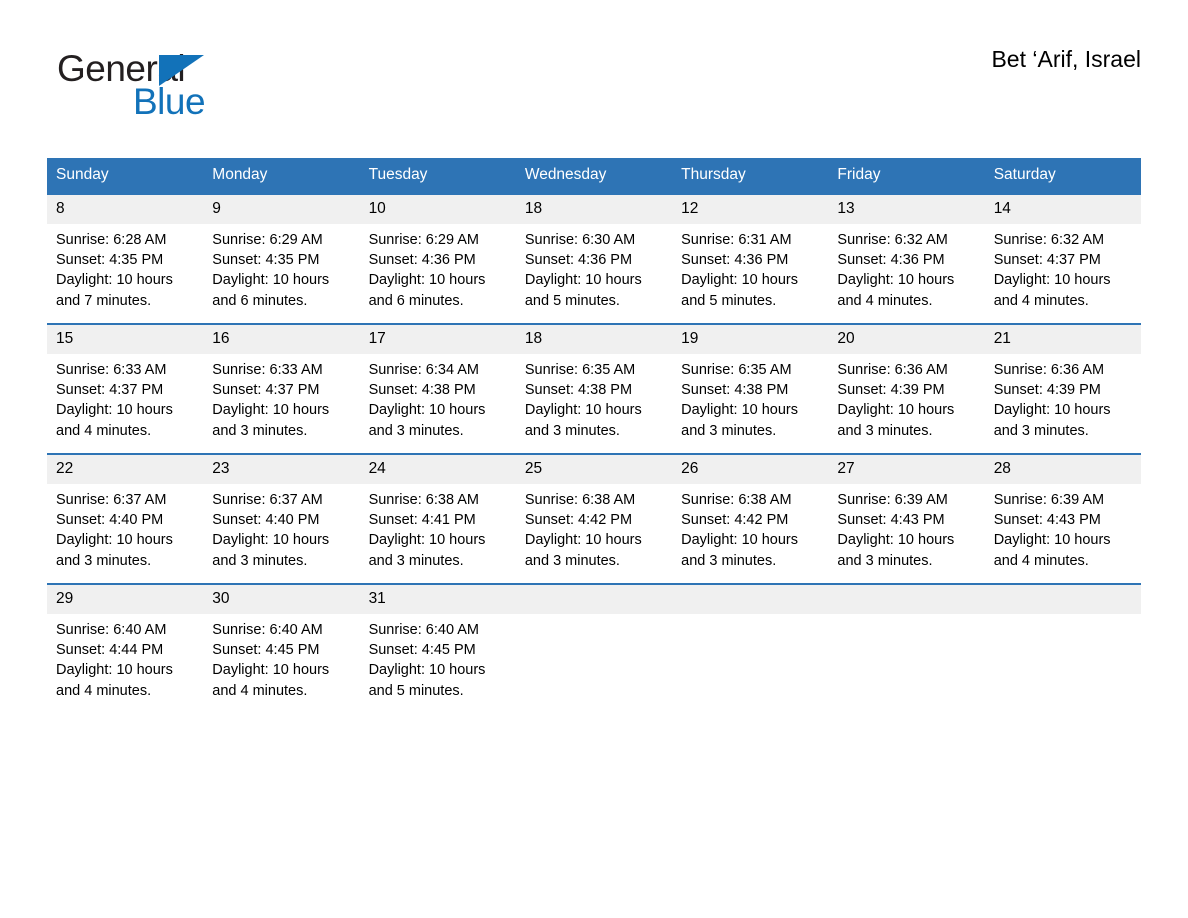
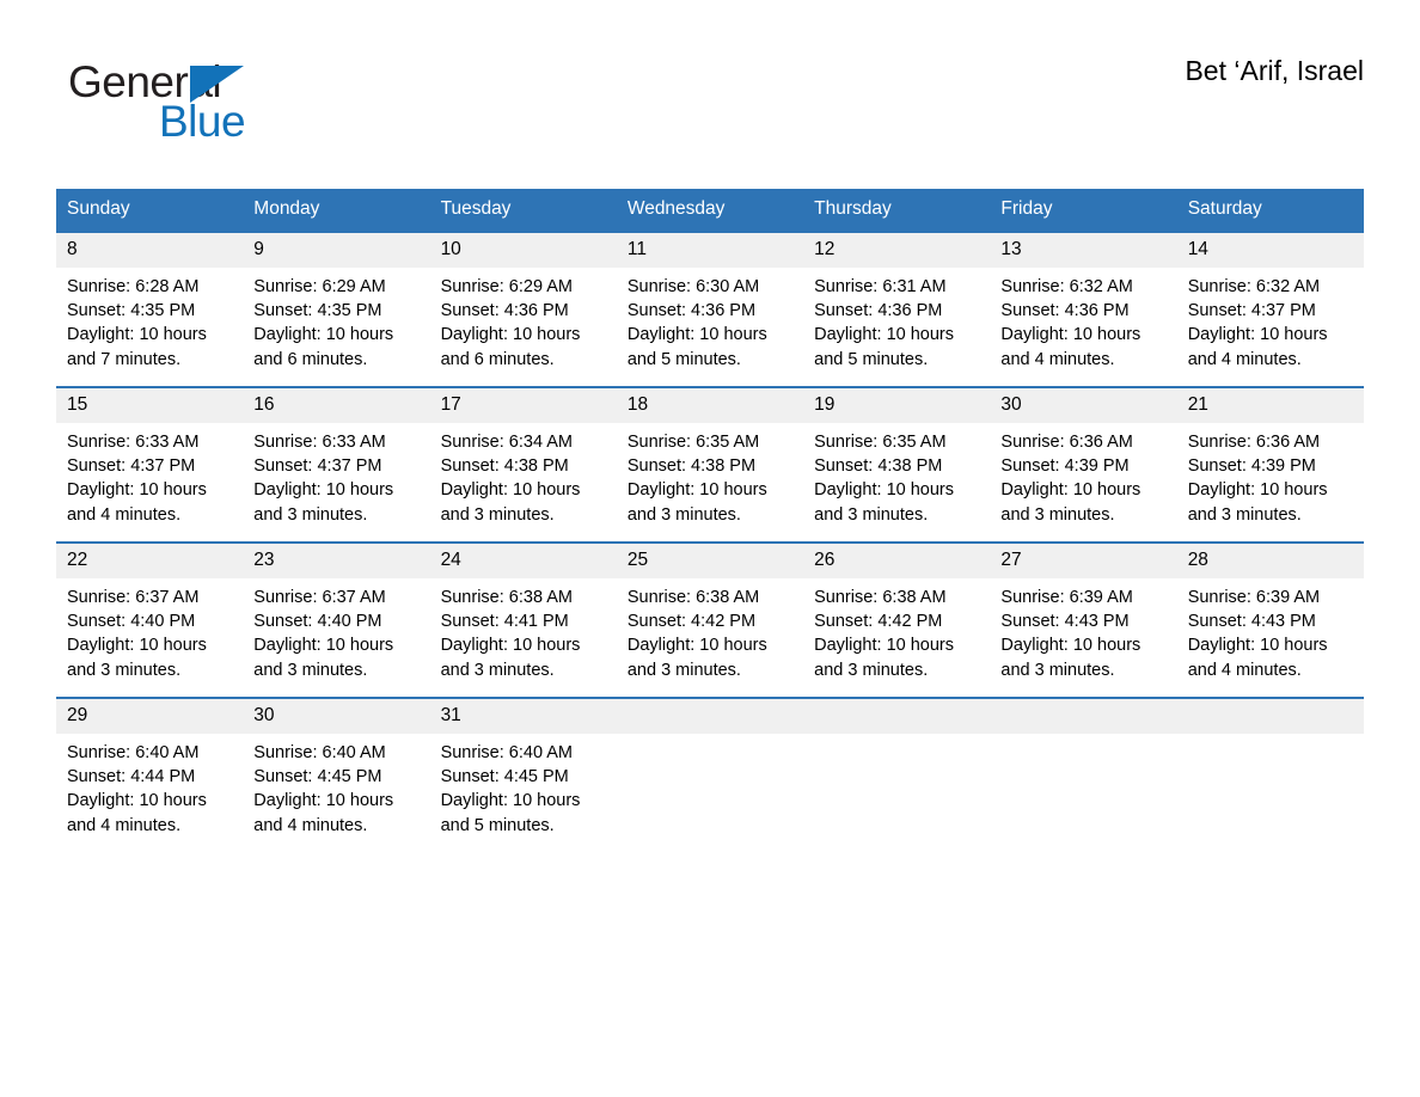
  General
  Blue
  Bet ‘Arif, Israel
  Sunday	Monday	Tuesday	Wednesday	Thursday	Friday	Saturday
- 8Sunrise: 6:28 AMSunset: 4:35 PMDaylight: 10 hours and 7 minutes.	9Sunrise: 6:29 AMSunset: 4:35 PMDaylight: 10 hours and 6 minutes.	10Sunrise: 6:29 AMSunset: 4:36 PMDaylight: 10 hours and 6 minutes.	18Sunrise: 6:30 AMSunset: 4:36 PMDaylight: 10 hours and 5 minutes.	12Sunrise: 6:31 AMSunset: 4:36 PMDaylight: 10 hours and 5 minutes.	13Sunrise: 6:32 AMSunset: 4:36 PMDaylight: 10 hours and 4 minutes.	14Sunrise: 6:32 AMSunset: 4:37 PMDaylight: 10 hours and 4 minutes.
+ 8Sunrise: 6:28 AMSunset: 4:35 PMDaylight: 10 hours and 7 minutes.	9Sunrise: 6:29 AMSunset: 4:35 PMDaylight: 10 hours and 6 minutes.	10Sunrise: 6:29 AMSunset: 4:36 PMDaylight: 10 hours and 6 minutes.	11Sunrise: 6:30 AMSunset: 4:36 PMDaylight: 10 hours and 5 minutes.	12Sunrise: 6:31 AMSunset: 4:36 PMDaylight: 10 hours and 5 minutes.	13Sunrise: 6:32 AMSunset: 4:36 PMDaylight: 10 hours and 4 minutes.	14Sunrise: 6:32 AMSunset: 4:37 PMDaylight: 10 hours and 4 minutes.
- 15Sunrise: 6:33 AMSunset: 4:37 PMDaylight: 10 hours and 4 minutes.	16Sunrise: 6:33 AMSunset: 4:37 PMDaylight: 10 hours and 3 minutes.	17Sunrise: 6:34 AMSunset: 4:38 PMDaylight: 10 hours and 3 minutes.	18Sunrise: 6:35 AMSunset: 4:38 PMDaylight: 10 hours and 3 minutes.	19Sunrise: 6:35 AMSunset: 4:38 PMDaylight: 10 hours and 3 minutes.	20Sunrise: 6:36 AMSunset: 4:39 PMDaylight: 10 hours and 3 minutes.	21Sunrise: 6:36 AMSunset: 4:39 PMDaylight: 10 hours and 3 minutes.
+ 15Sunrise: 6:33 AMSunset: 4:37 PMDaylight: 10 hours and 4 minutes.	16Sunrise: 6:33 AMSunset: 4:37 PMDaylight: 10 hours and 3 minutes.	17Sunrise: 6:34 AMSunset: 4:38 PMDaylight: 10 hours and 3 minutes.	18Sunrise: 6:35 AMSunset: 4:38 PMDaylight: 10 hours and 3 minutes.	19Sunrise: 6:35 AMSunset: 4:38 PMDaylight: 10 hours and 3 minutes.	30Sunrise: 6:36 AMSunset: 4:39 PMDaylight: 10 hours and 3 minutes.	21Sunrise: 6:36 AMSunset: 4:39 PMDaylight: 10 hours and 3 minutes.
  22Sunrise: 6:37 AMSunset: 4:40 PMDaylight: 10 hours and 3 minutes.	23Sunrise: 6:37 AMSunset: 4:40 PMDaylight: 10 hours and 3 minutes.	24Sunrise: 6:38 AMSunset: 4:41 PMDaylight: 10 hours and 3 minutes.	25Sunrise: 6:38 AMSunset: 4:42 PMDaylight: 10 hours and 3 minutes.	26Sunrise: 6:38 AMSunset: 4:42 PMDaylight: 10 hours and 3 minutes.	27Sunrise: 6:39 AMSunset: 4:43 PMDaylight: 10 hours and 3 minutes.	28Sunrise: 6:39 AMSunset: 4:43 PMDaylight: 10 hours and 4 minutes.
  29Sunrise: 6:40 AMSunset: 4:44 PMDaylight: 10 hours and 4 minutes.	30Sunrise: 6:40 AMSunset: 4:45 PMDaylight: 10 hours and 4 minutes.	31Sunrise: 6:40 AMSunset: 4:45 PMDaylight: 10 hours and 5 minutes.
